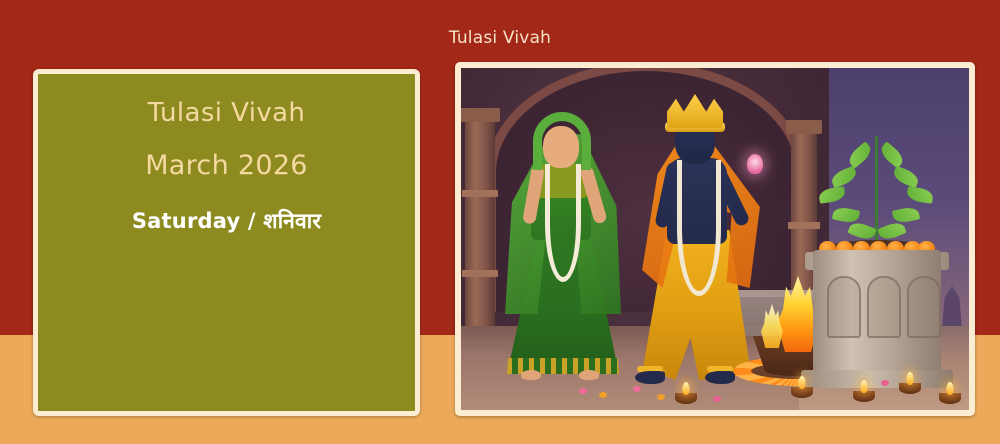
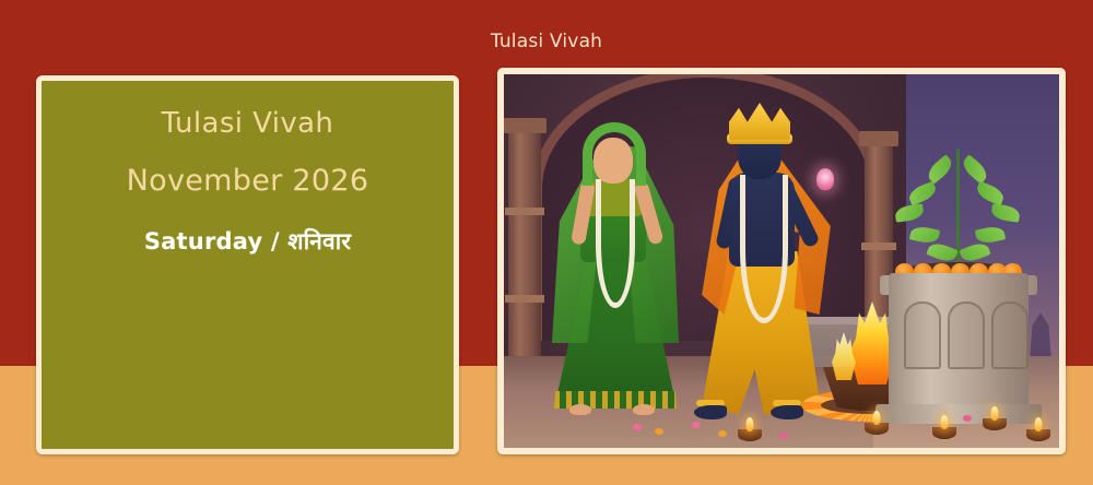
  Tulasi Vivah
  Tulasi Vivah
- March 2026
+ November 2026
  Saturday / शनिवार
